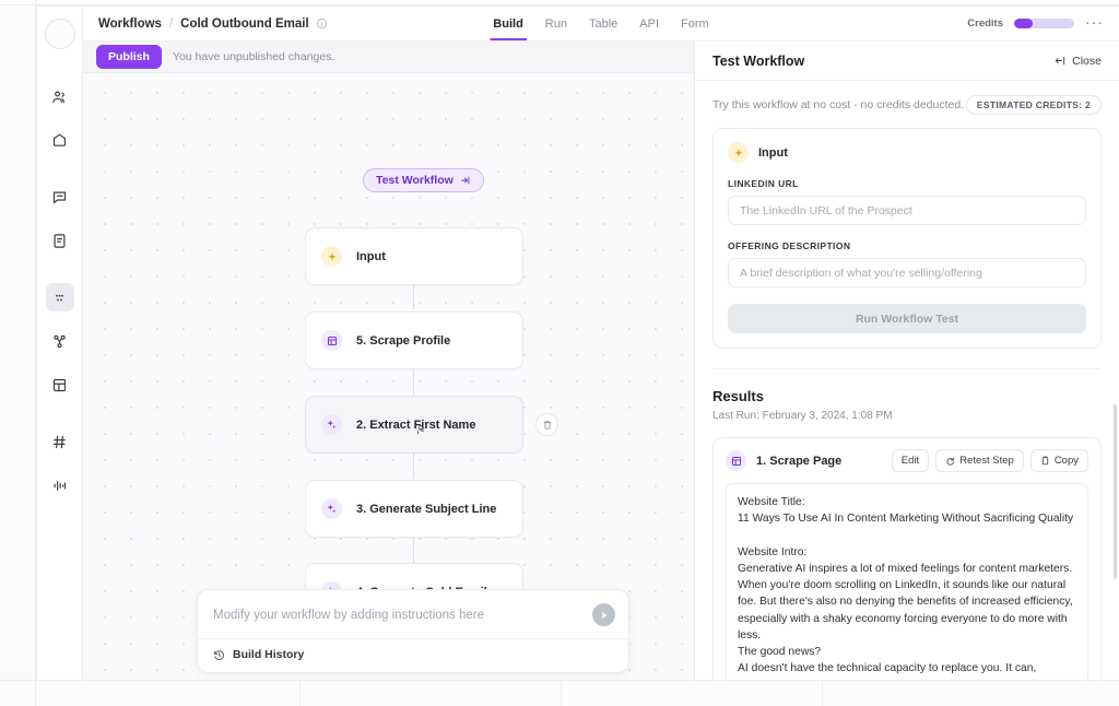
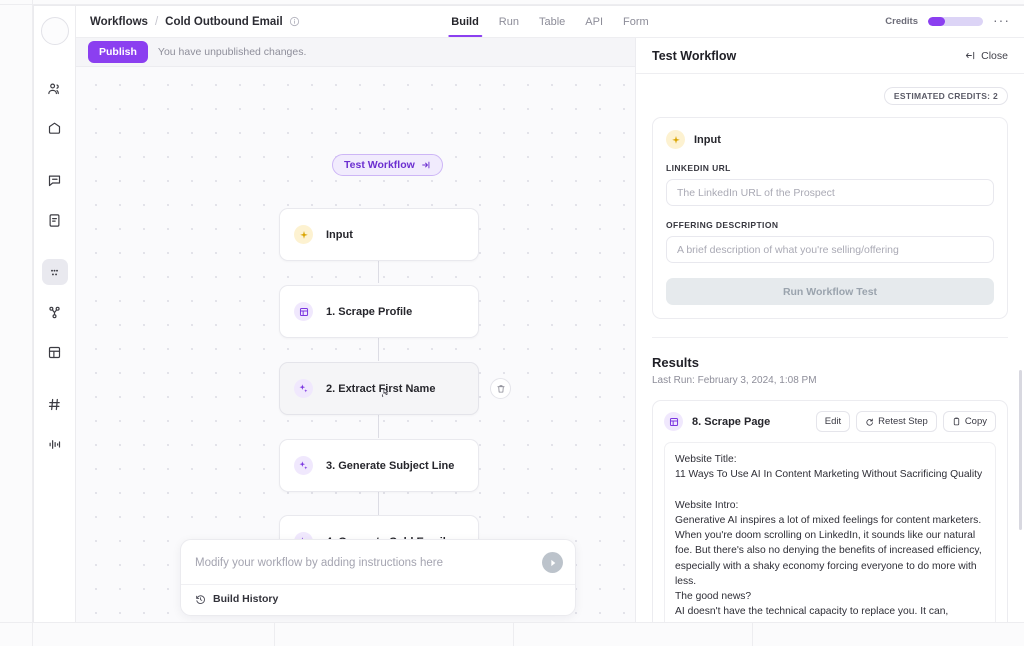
  Workflows
  /
  Cold Outbound Email
  Build
  Run
  Table
  API
  Form
  Credits
  ···
  Publish
  You have unpublished changes.
  Test Workflow
  Input
- 5. Scrape Profile
+ 1. Scrape Profile
  2. Extract First Name
  3. Generate Subject Line
  Modify your workflow by adding instructions here
  Build History
  Test Workflow
  Close
- Try this workflow at no cost - no credits deducted.
  ESTIMATED CREDITS: 2
  Input
  LINKEDIN URL
  The LinkedIn URL of the Prospect
  OFFERING DESCRIPTION
  A brief description of what you're selling/offering Run Workflow Test
  Results
  Last Run: February 3, 2024, 1:08 PM
- 1. Scrape Page
+ 8. Scrape Page
  Edit
  Retest Step
  Copy
  Website Title:
  11 Ways To Use AI In Content Marketing Without Sacrificing Quality
  Website Intro:
  Generative AI inspires a lot of mixed feelings for content marketers. When you're doom scrolling on LinkedIn, it sounds like our natural foe. But there's also no denying the benefits of increased efficiency, especially with a shaky economy forcing everyone to do more with less.
  The good news?
